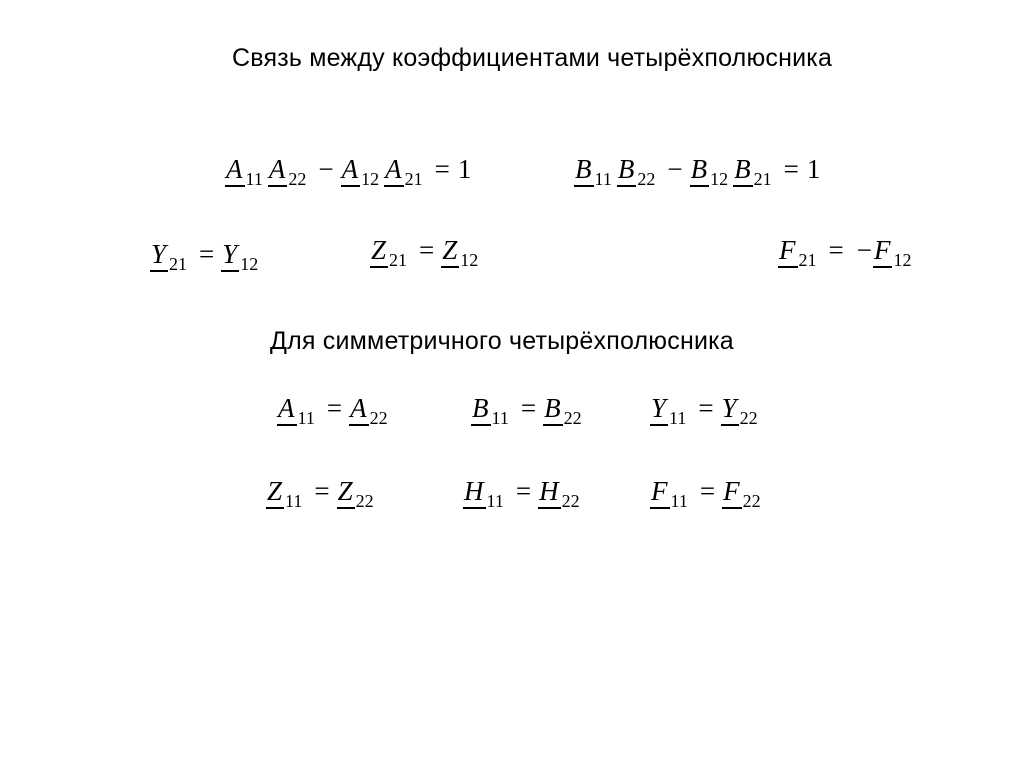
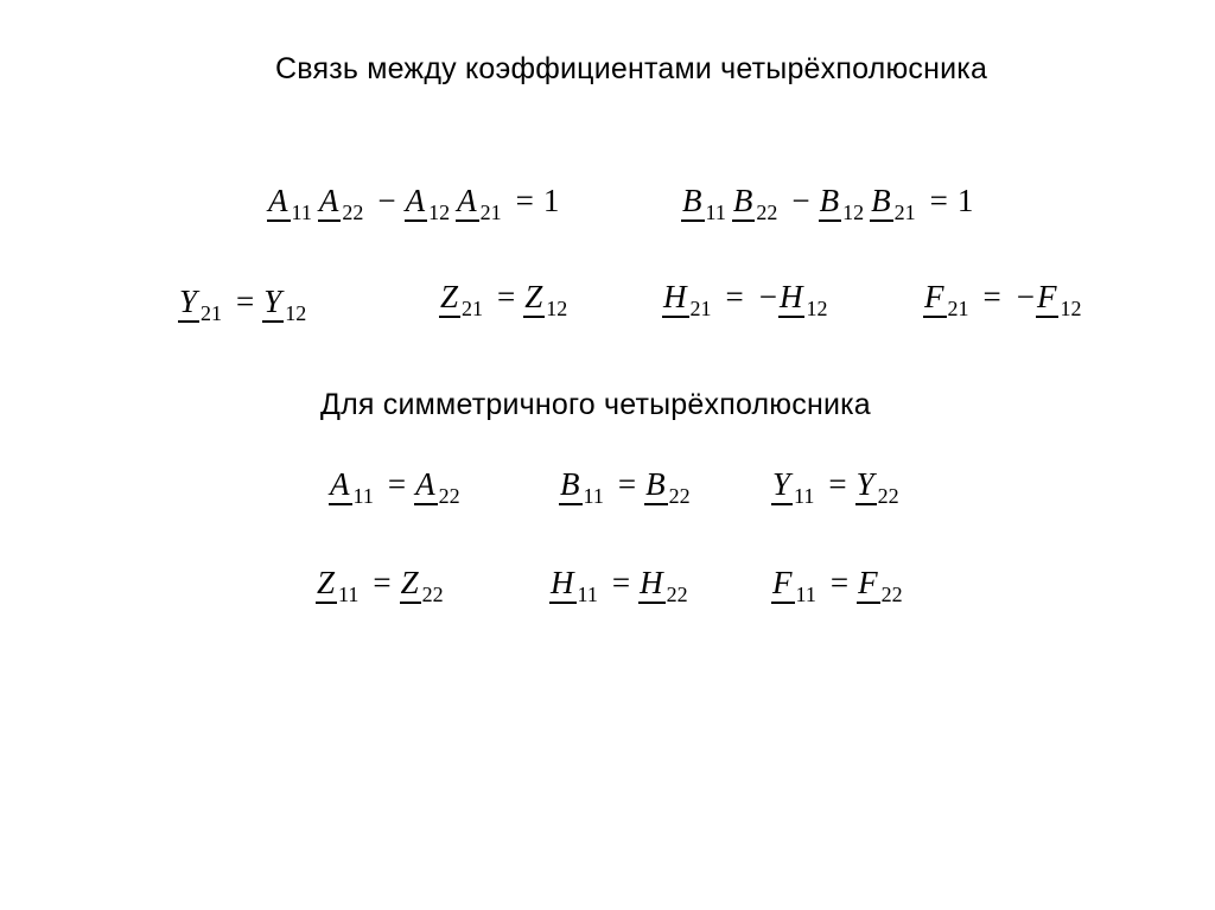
  Связь между коэффициентами четырёхполюсника
  A 11A 22− A 12A 21= 1
  B 11B 22− B 12B 21= 1
  Y 21= Y 12
  Z 21= Z 12
+ H 21= −H 12
  F 21= −F 12
  Для симметричного четырёхполюсника
  A 11= A 22
  B 11= B 22
  Y 11= Y 22
  Z 11= Z 22
  H 11= H 22
  F 11= F 22
